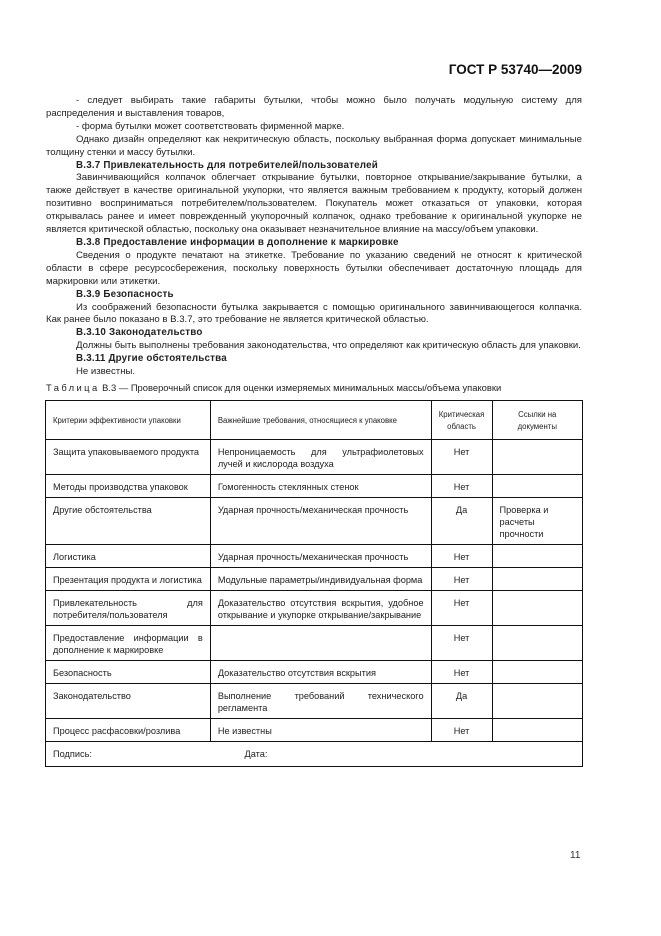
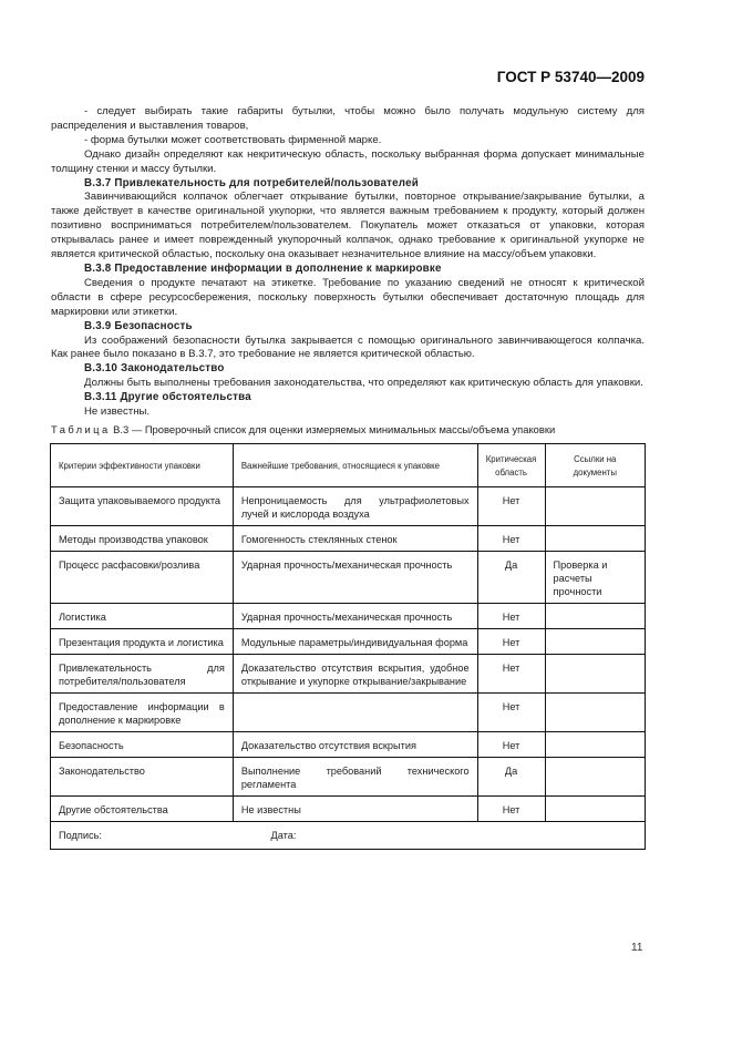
  ГОСТ Р 53740—2009
  - следует выбирать такие габариты бутылки, чтобы можно было получать модульную систему для распределения и выставления товаров,
  - форма бутылки может соответствовать фирменной марке.
  Однако дизайн определяют как некритическую область, поскольку выбранная форма допускает минимальные толщину стенки и массу бутылки.
  В.3.7 Привлекательность для потребителей/пользователей
  Завинчивающийся колпачок облегчает открывание бутылки, повторное открывание/закрывание бутылки, а также действует в качестве оригинальной укупорки, что является важным требованием к продукту, который должен позитивно восприниматься потребителем/пользователем. Покупатель может отказаться от упаковки, которая открывалась ранее и имеет поврежденный укупорочный колпачок, однако требование к оригинальной укупорке не является критической областью, поскольку она оказывает незначительное влияние на массу/объем упаковки.
  В.3.8 Предоставление информации в дополнение к маркировке
  Сведения о продукте печатают на этикетке. Требование по указанию сведений не относят к критической области в сфере ресурсосбережения, поскольку поверхность бутылки обеспечивает достаточную площадь для маркировки или этикетки.
  В.3.9 Безопасность
  Из соображений безопасности бутылка закрывается с помощью оригинального завинчивающегося колпачка. Как ранее было показано в В.3.7, это требование не является критической областью.
  В.3.10 Законодательство
  Должны быть выполнены требования законодательства, что определяют как критическую область для упаковки.
  В.3.11 Другие обстоятельства
  Не известны.
  Таблица В.3 — Проверочный список для оценки измеряемых минимальных массы/объема упаковки
  Критерии эффективности упаковки	Важнейшие требования, относящиеся к упаковке	Критическая область	Ссылки на документы
  Защита упаковываемого продукта	Непроницаемость для ультрафиолетовых лучей и кислорода воздуха	Нет
  Методы производства упаковок	Гомогенность стеклянных стенок	Нет
- Другие обстоятельства	Ударная прочность/механическая прочность	Да	Проверка и расчеты прочности
+ Процесс расфасовки/розлива	Ударная прочность/механическая прочность	Да	Проверка и расчеты прочности
  Логистика	Ударная прочность/механическая прочность	Нет
  Презентация продукта и логистика	Модульные параметры/индивидуальная форма	Нет
  Привлекательность для потребителя/пользователя	Доказательство отсутствия вскрытия, удобное открывание и укупорке открывание/закрывание	Нет
  Предоставление информации в дополнение к маркировке		Нет
  Безопасность	Доказательство отсутствия вскрытия	Нет
  Законодательство	Выполнение требований технического регламента	Да
- Процесс расфасовки/розлива	Не известны	Нет
+ Другие обстоятельства	Не известны	Нет
  Подпись: Дата:
  11
